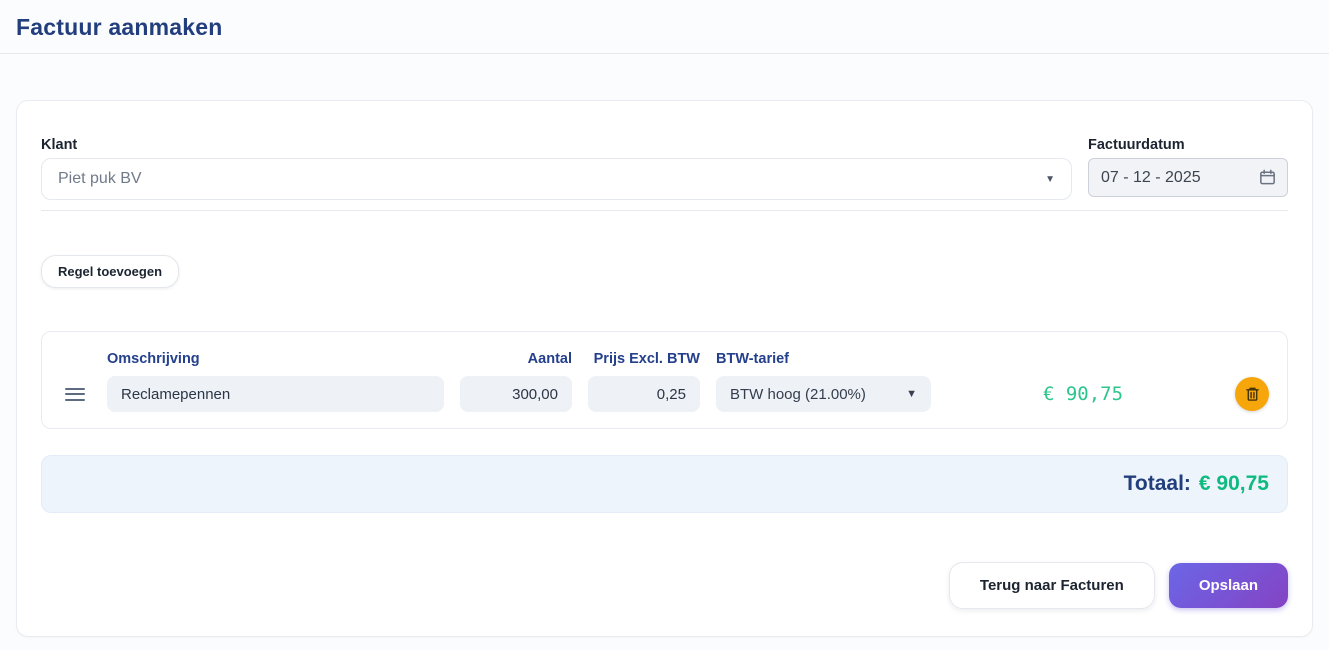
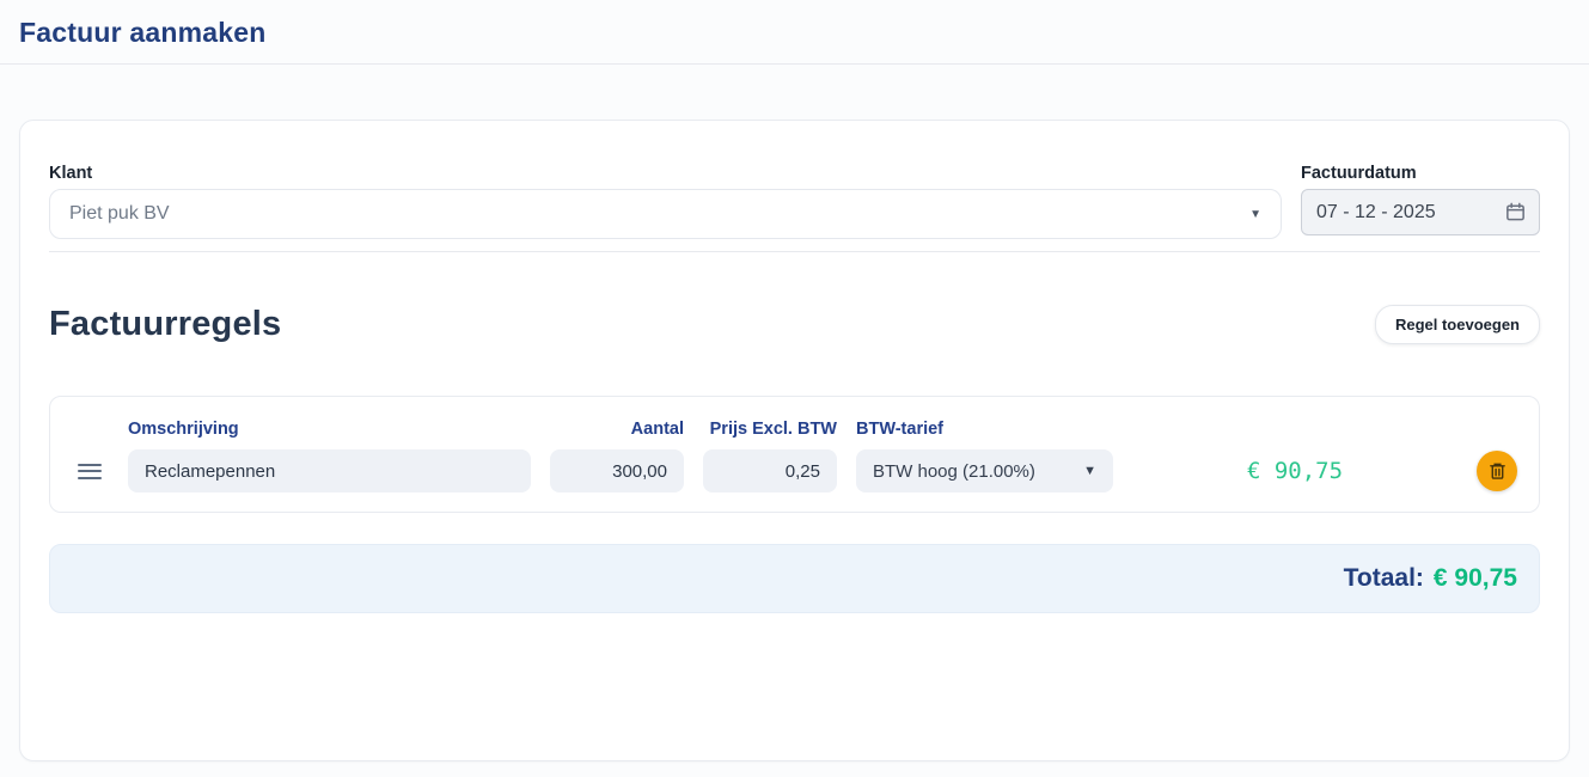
  Factuur aanmaken
  Klant
  Piet puk BV
  ▼
  Factuurdatum
  07 - 12 - 2025
+ Factuurregels
  Regel toevoegen
  Omschrijving
  Aantal
  Prijs Excl. BTW
  BTW-tarief
  Reclamepennen
  300,00
  0,25
  BTW hoog (21.00%)
  ▼
  € 90,75
  Totaal:
  € 90,75
- Terug naar Facturen
- Opslaan
